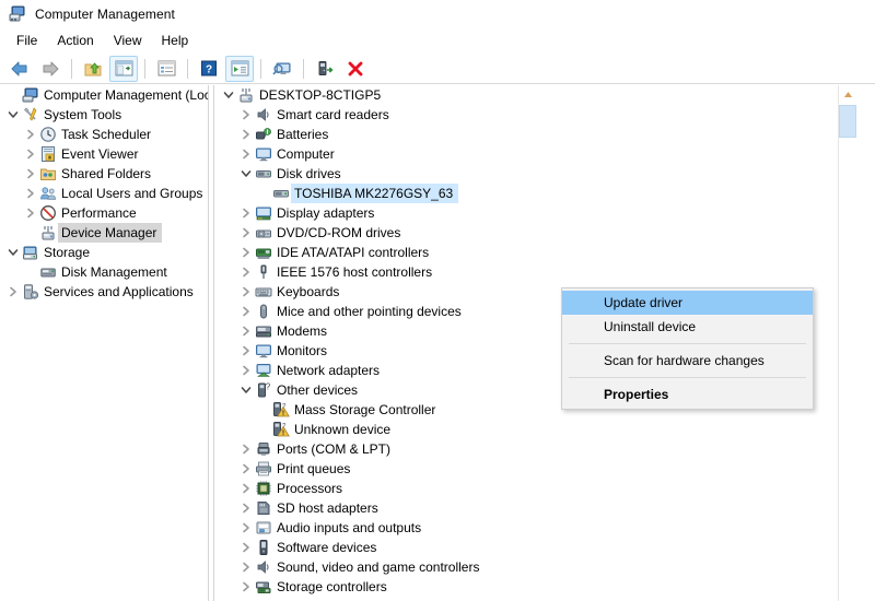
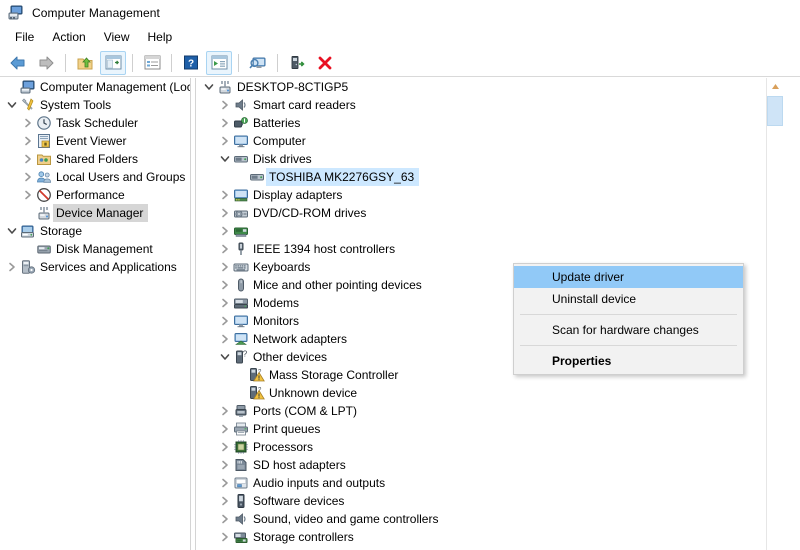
  Computer Management
  File
  Action
  View
  Help
  ?
  Computer Management (Lo
  System Tools
  Task Scheduler
  Event Viewer
  Shared Folders
  Local Users and Groups
  Performance
  Device Manager
  Storage
  Disk Management
  Services and Applications
  DESKTOP-8CTIGP5
  Smart card readers
  Batteries
  Computer
  Disk drives
  TOSHIBA MK2276GSY_63
  Display adapters
  DVD/CD-ROM drives
- IDE ATA/ATAPI controllers
- IEEE 1576 host controllers
+ IEEE 1394 host controllers
  Keyboards
  Mice and other pointing devices
  Modems
  Monitors
  Network adapters
  ?
  Other devices
  Mass Storage Controller
  Unknown device
  Ports (COM & LPT)
  Print queues
  Processors
  SD host adapters
  Audio inputs and outputs
  Software devices
  Sound, video and game controllers
  Storage controllers
  Update driver
  Uninstall device
  Scan for hardware changes
  Properties
